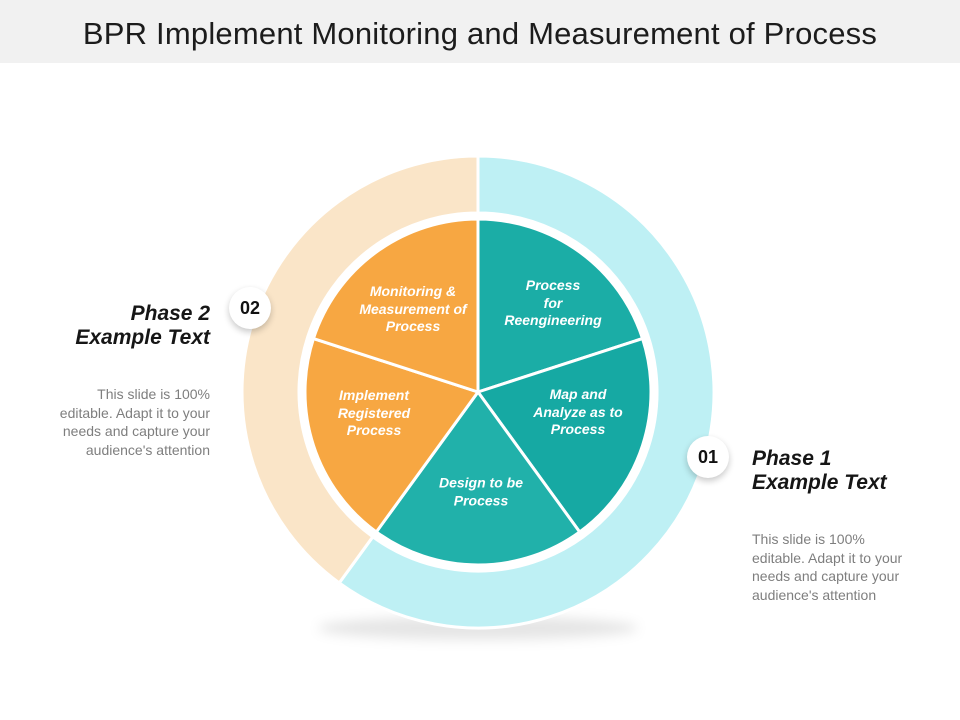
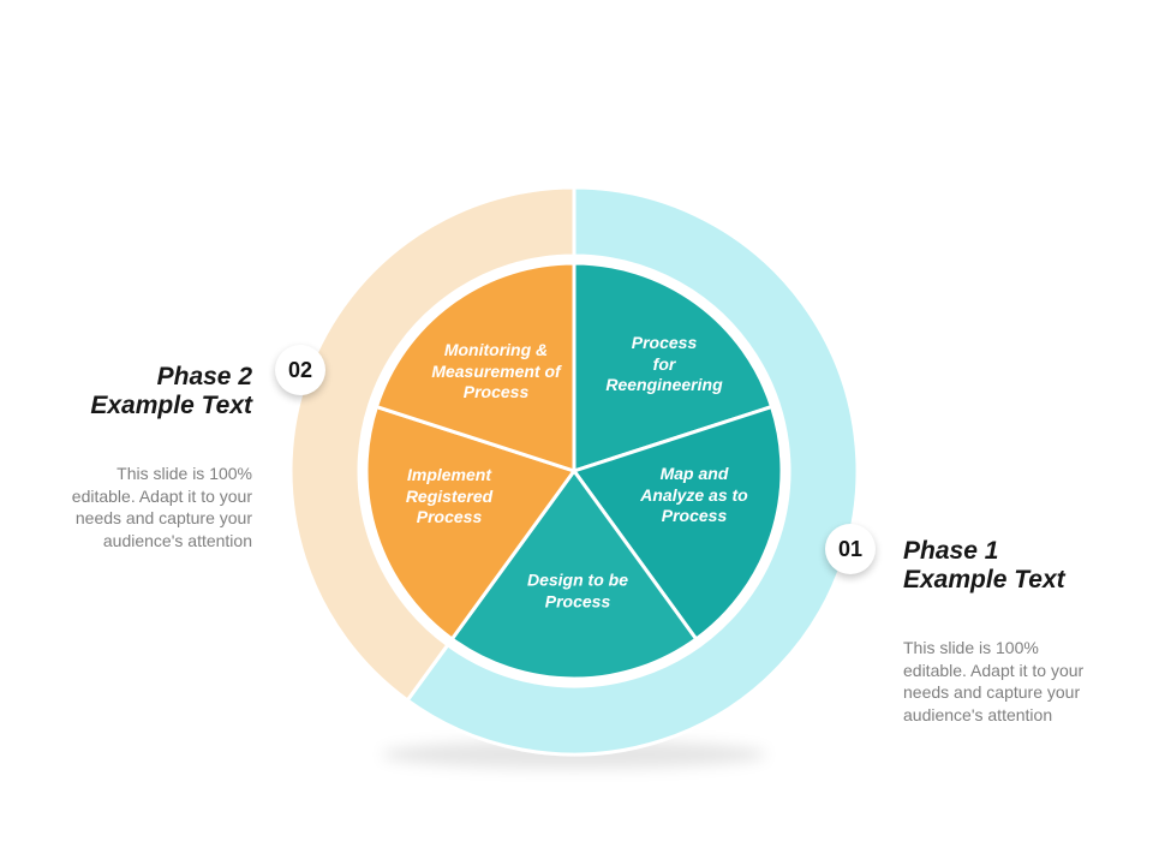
- BPR Implement Monitoring and Measurement of Process
  Process
  for
  Reengineering
  Map and
  Analyze as to
  Process
  Design to be
  Process
  Implement
  Registered
  Process
  Monitoring &
  Measurement of
  Process
  Phase 2
  Example Text
  This slide is 100%
  editable. Adapt it to your
  needs and capture your
  audience's attention
  02
  Phase 1
  Example Text
  This slide is 100%
  editable. Adapt it to your
  needs and capture your
  audience's attention
  01
